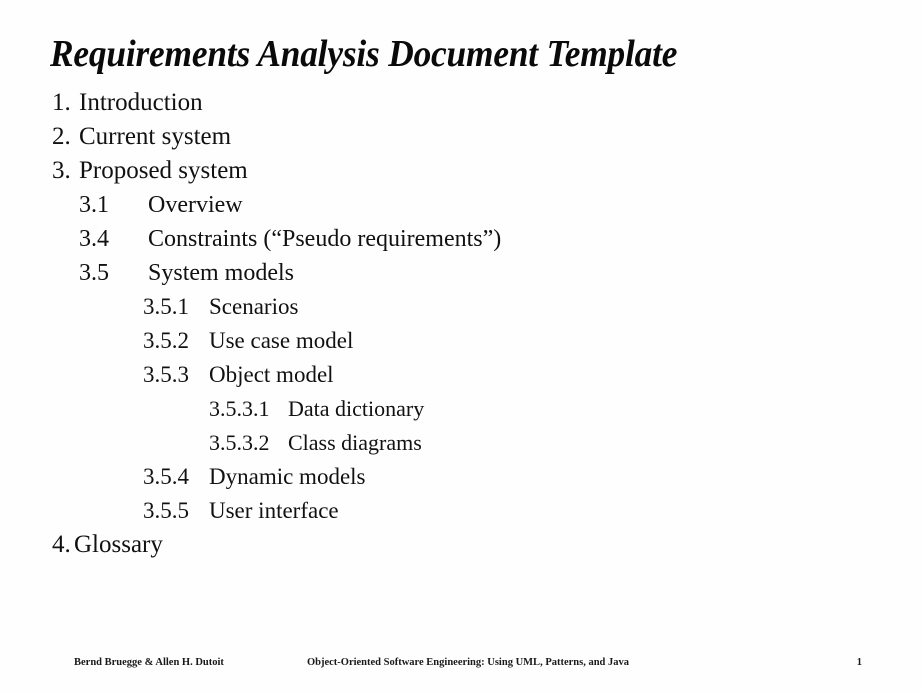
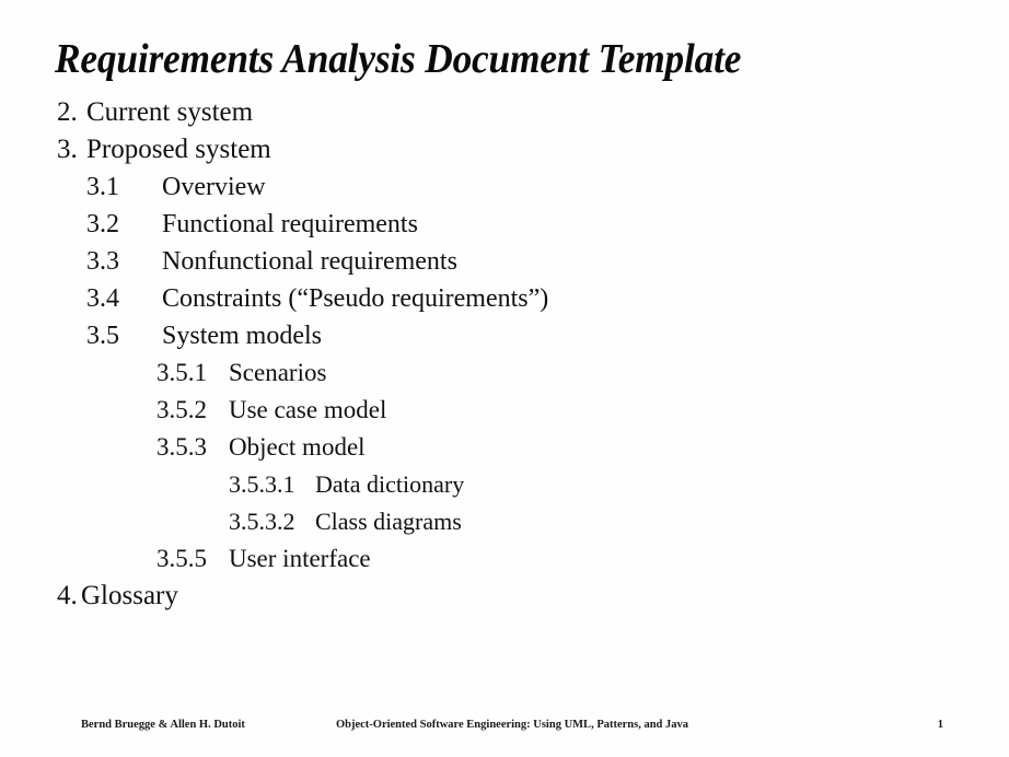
  Requirements Analysis Document Template
- 1. Introduction
  2. Current system
  3. Proposed system
  3.1 Overview
+ 3.2 Functional requirements
+ 3.3 Nonfunctional requirements
  3.4 Constraints (“Pseudo requirements”)
  3.5 System models
  3.5.1 Scenarios
  3.5.2 Use case model
  3.5.3 Object model
  3.5.3.1 Data dictionary
  3.5.3.2 Class diagrams
- 3.5.4 Dynamic models
  3.5.5 User interface
  4.Glossary
  Bernd Bruegge & Allen H. Dutoit
  Object-Oriented Software Engineering: Using UML, Patterns, and Java
  1
